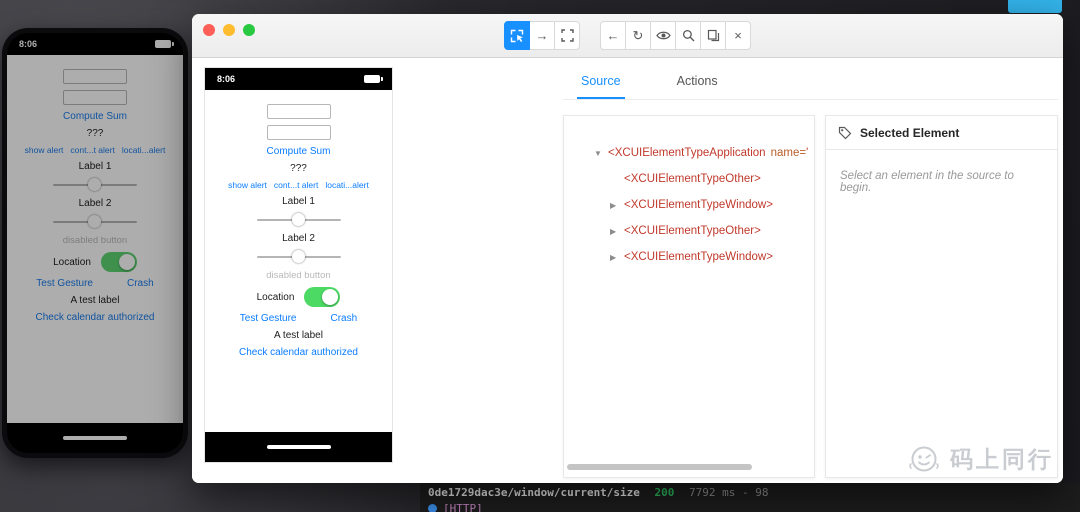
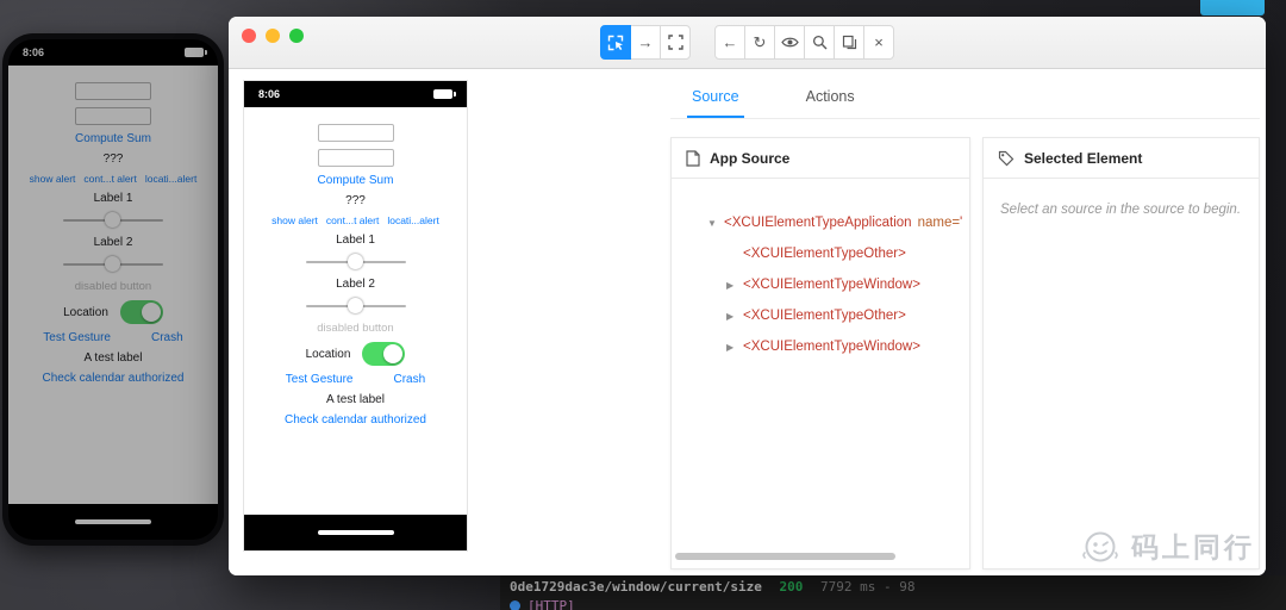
  8:06
  Compute Sum
  ???
  show alert
  cont...t alert
  locati...alert
  Label 1
  Label 2
  disabled button
  Location
  Test Gesture
  Crash
  A test label
  Check calendar authorized
  →
  ←
  ↻
  ×
  8:06
  Compute Sum
  ???
  show alert
  cont...t alert
  locati...alert
  Label 1
  Label 2
  disabled button
  Location
  Test Gesture
  Crash
  A test label
  Check calendar authorized
  Source
  Actions
+ App Source
  ▼
  <XCUIElementTypeApplication
  name=
  <XCUIElementTypeOther>
  ▶
  <XCUIElementTypeWindow>
  ▶
  <XCUIElementTypeOther>
  ▶
  <XCUIElementTypeWindow>
  Selected Element
- Select an element in the source to begin.
+ Select an source in the source to begin.
  0de1729dac3e/window/current/size 200 7792 ms - 98
  [HTTP]
  码上同行
